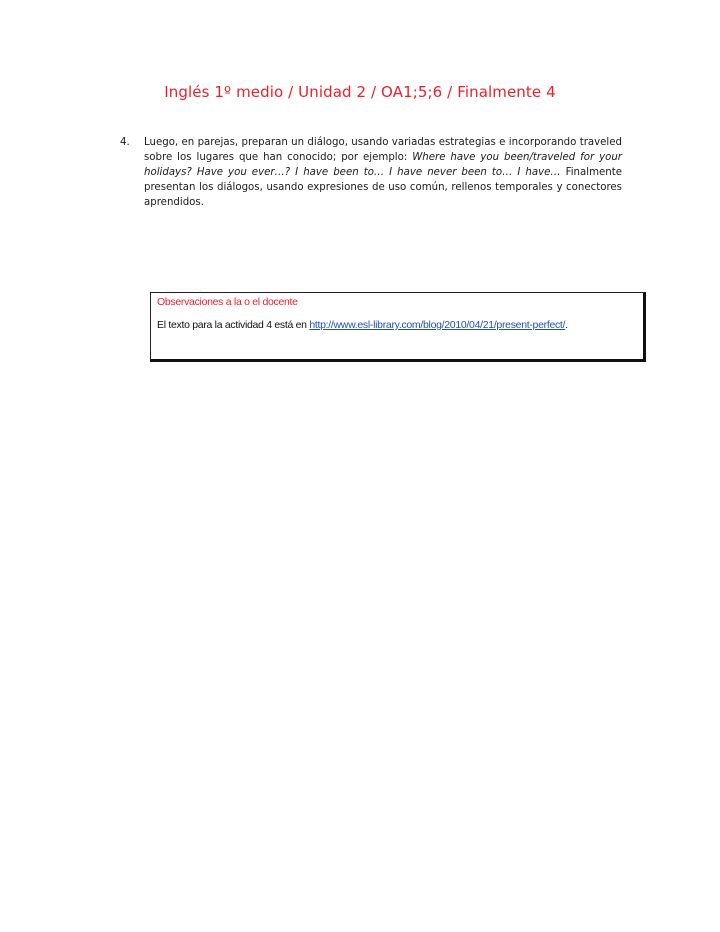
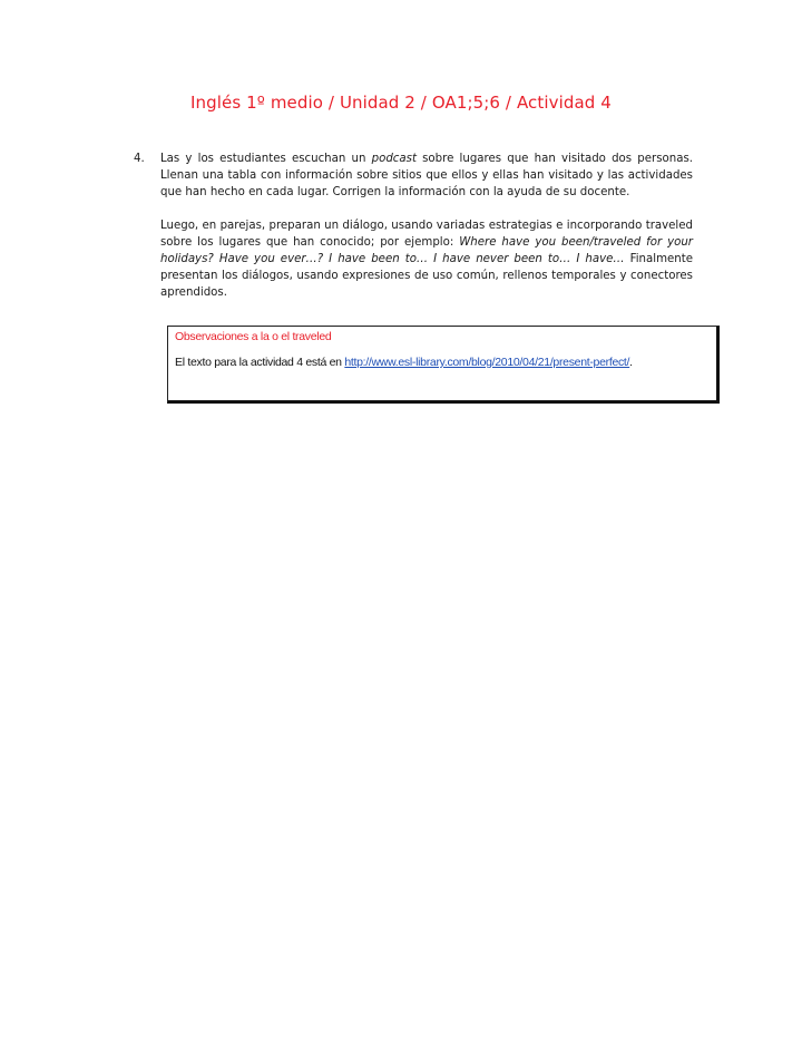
- Inglés 1º medio / Unidad 2 / OA1;5;6 / Finalmente 4
+ Inglés 1º medio / Unidad 2 / OA1;5;6 / Actividad 4
  4.
+ Las y los estudiantes escuchan un podcast sobre lugares que han visitado dos personas. Llenan una tabla con información sobre sitios que ellos y ellas han visitado y las actividades que han hecho en cada lugar. Corrigen la información con la ayuda de su docente.
  Luego, en parejas, preparan un diálogo, usando variadas estrategias e incorporando traveled sobre los lugares que han conocido; por ejemplo: Where have you been/traveled for your holidays? Have you ever…? I have been to… I have never been to… I have… Finalmente presentan los diálogos, usando expresiones de uso común, rellenos temporales y conectores aprendidos.
- Observaciones a la o el docente
+ Observaciones a la o el traveled
  El texto para la actividad 4 está en http://www.esl-library.com/blog/2010/04/21/present-perfect/.
